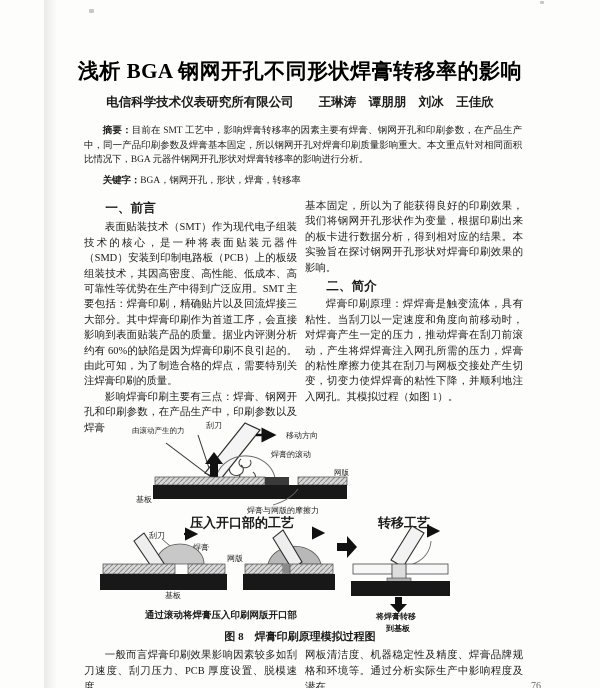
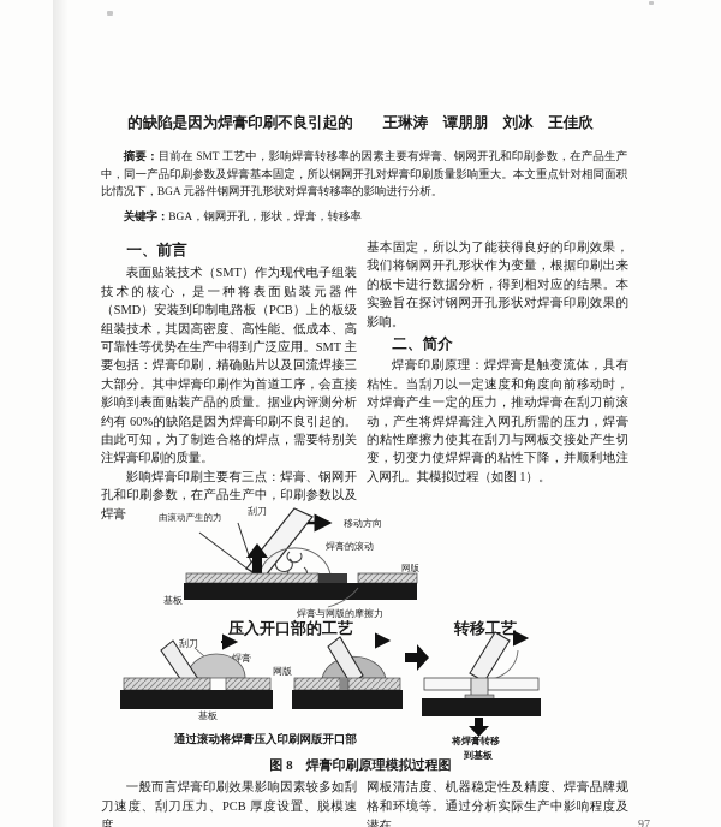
- 浅析 BGA 钢网开孔不同形状焊膏转移率的影响
- 电信科学技术仪表研究所有限公司 王琳涛 谭朋朋 刘冰 王佳欣
+ 的缺陷是因为焊膏印刷不良引起的 王琳涛 谭朋朋 刘冰 王佳欣
  摘要：目前在 SMT 工艺中，影响焊膏转移率的因素主要有焊膏、钢网开孔和印刷参数，在产品生产中，同一产品印刷参数及焊膏基本固定，所以钢网开孔对焊膏印刷质量影响重大。本文重点针对相同面积比情况下，BGA 元器件钢网开孔形状对焊膏转移率的影响进行分析。
  关键字：BGA，钢网开孔，形状，焊膏，转移率
  一、前言
  表面贴装技术（SMT）作为现代电子组装技术的核心，是一种将表面贴装元器件（SMD）安装到印制电路板（PCB）上的板级组装技术，其因高密度、高性能、低成本、高可靠性等优势在生产中得到广泛应用。SMT 主要包括：焊膏印刷，精确贴片以及回流焊接三大部分。其中焊膏印刷作为首道工序，会直接影响到表面贴装产品的质量。据业内评测分析约有 60%的缺陷是因为焊膏印刷不良引起的。由此可知，为了制造合格的焊点，需要特别关注焊膏印刷的质量。
  影响焊膏印刷主要有三点：焊膏、钢网开孔和印刷参数，在产品生产中，印刷参数以及焊膏
  基本固定，所以为了能获得良好的印刷效果，我们将钢网开孔形状作为变量，根据印刷出来的板卡进行数据分析，得到相对应的结果。本实验旨在探讨钢网开孔形状对焊膏印刷效果的影响。
  二、简介
  焊膏印刷原理：焊焊膏是触变流体，具有粘性。当刮刀以一定速度和角度向前移动时，对焊膏产生一定的压力，推动焊膏在刮刀前滚动，产生将焊焊膏注入网孔所需的压力，焊膏的粘性摩擦力使其在刮刀与网板交接处产生切变，切变力使焊焊膏的粘性下降，并顺利地注入网孔。其模拟过程（如图 1）。
  刮刀
  由滚动产生的力
  移动方向
  焊膏的滚动
  网版
  基板
  焊膏与网版的摩擦力
  压入开口部的工艺
  转移工艺
  刮刀
  焊膏
  网版
  基板
  将焊膏转移
  到基板
  通过滚动将焊膏压入印刷网版开口部
  图 8 焊膏印刷原理模拟过程图
  一般而言焊膏印刷效果影响因素较多如刮刀速度、刮刀压力、PCB 厚度设置、脱模速度、
  网板清洁度、机器稳定性及精度、焊膏品牌规格和环境等。通过分析实际生产中影响程度及潜在
- 76
+ 97
